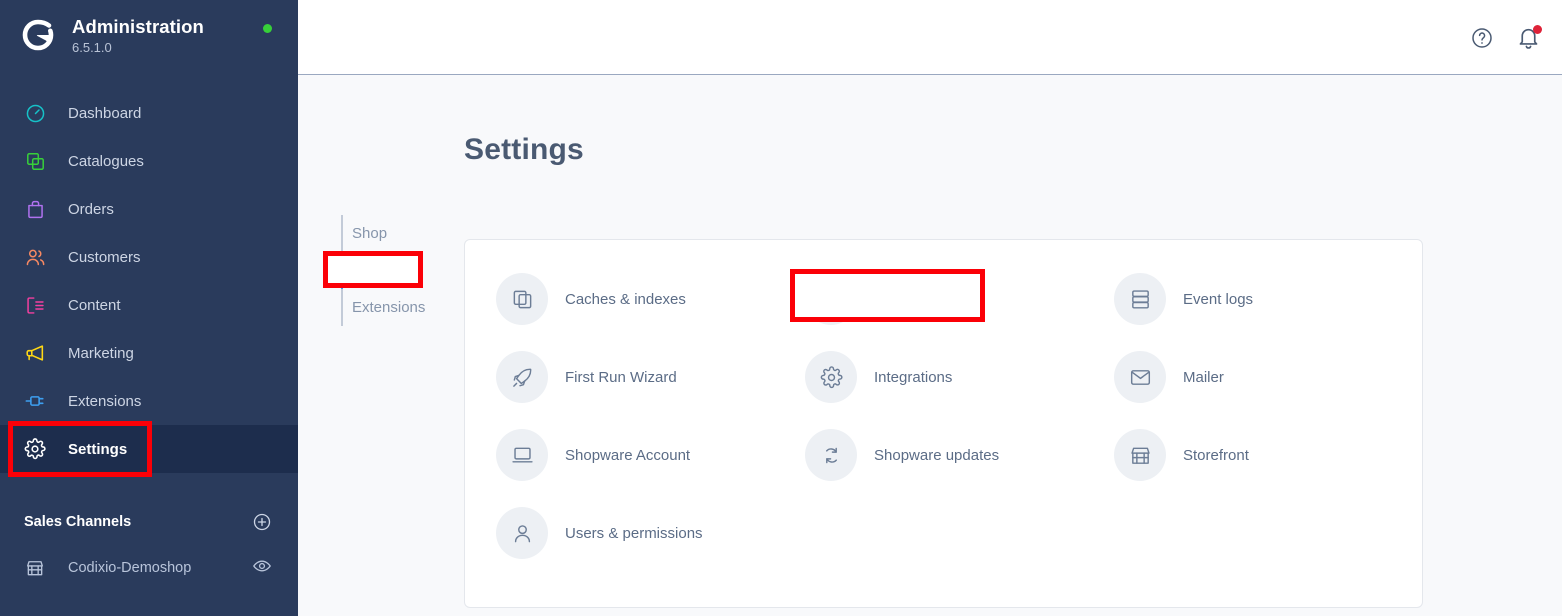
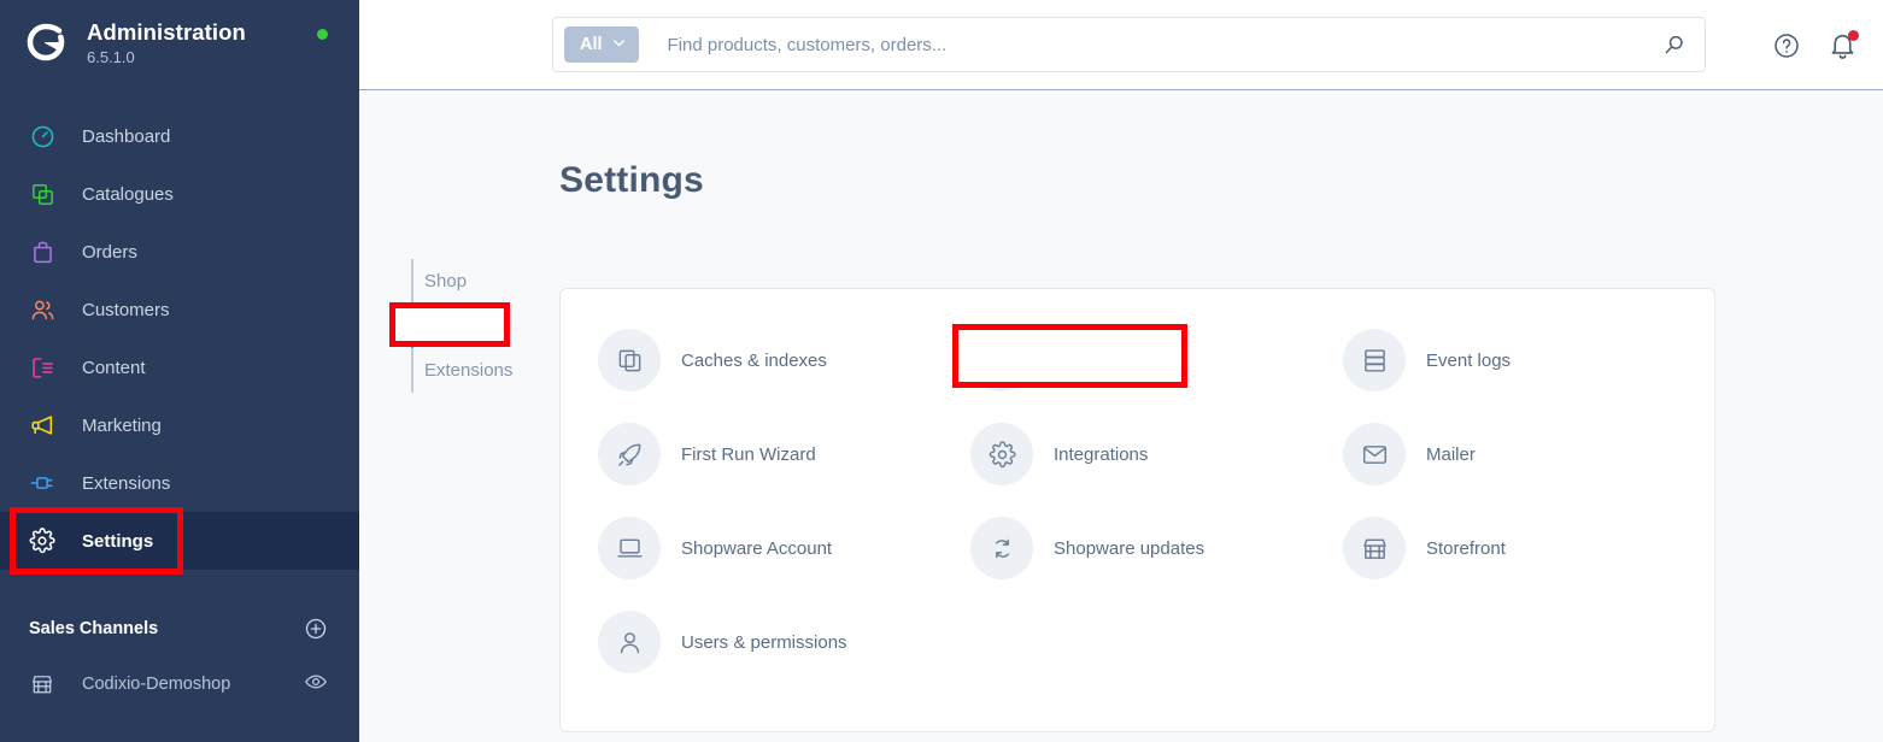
  Administration
  6.5.1.0
  Dashboard
  Catalogues
  Orders
  Customers
  Content
  Marketing
  Extensions
  Settings
  Sales Channels
  Codixio-Demoshop
+ All
+ Find products, customers, orders...
  Settings
  Shop
  Extensions
  Caches & indexes
  Event logs
  First Run Wizard
  Integrations
  Mailer
  Shopware Account
  Shopware updates
  Storefront
  Users & permissions
